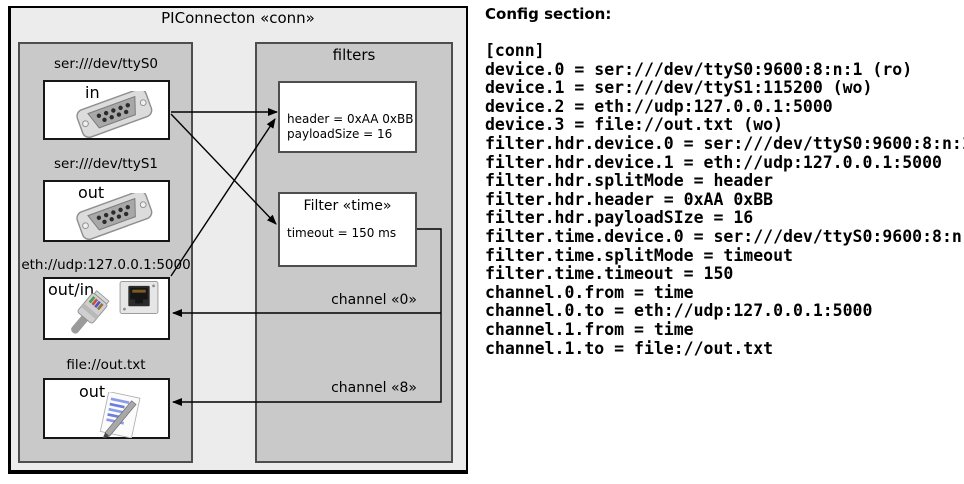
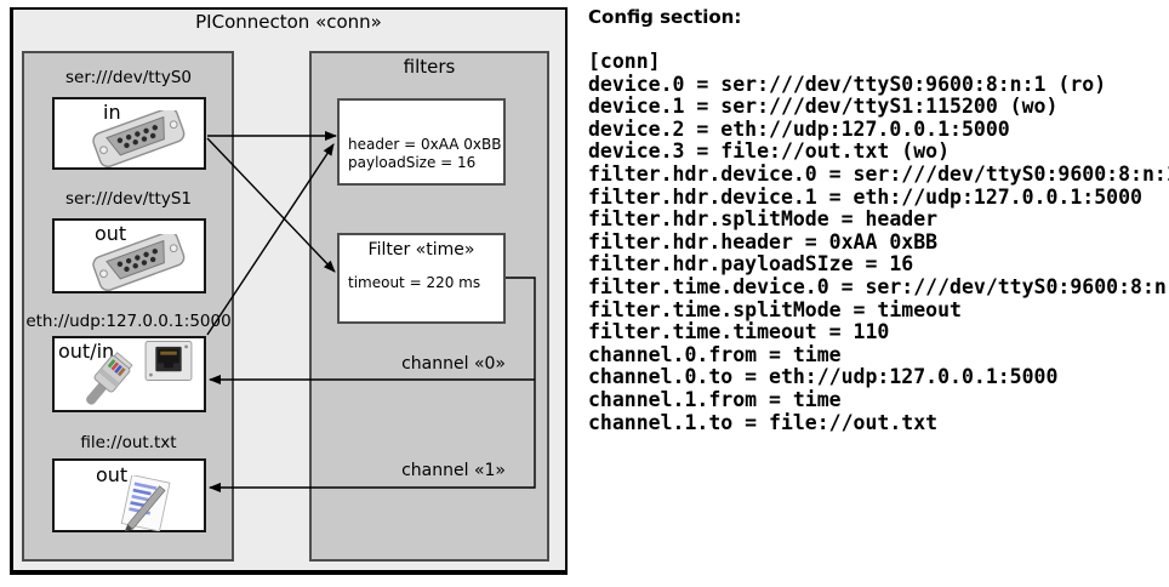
  PIConnecton «conn»
  filters
  ser:///dev/ttyS0
  in
  ser:///dev/ttyS1
  out
  eth://udp:127.0.0.1:500
  out/in
  file://out.txt
  out
  header = 0xAA 0xBB
  payloadSize = 16
  Filter «time»
- timeout = 150 ms
+ timeout = 220 ms
  channel «0»
- channel «8»
+ channel «1»
  Config section:
  [conn]
  device.0 = ser:///dev/ttyS0:9600:8:n:1 (ro)
  device.1 = ser:///dev/ttyS1:115200 (wo)
  device.2 = eth://udp:127.0.0.1:5000
  device.3 = file://out.txt (wo)
  filter.hdr.device.0 = ser:///dev/ttyS0:9600:8:n:
  filter.hdr.device.1 = eth://udp:127.0.0.1:5000
  filter.hdr.splitMode = header
  filter.hdr.header = 0xAA 0xBB
  filter.hdr.payloadSIze = 16
  filter.time.device.0 = ser:///dev/ttyS0:9600:8:n
  filter.time.splitMode = timeout
- filter.time.timeout = 150
+ filter.time.timeout = 110
  channel.0.from = time
  channel.0.to = eth://udp:127.0.0.1:5000
  channel.1.from = time
  channel.1.to = file://out.txt
